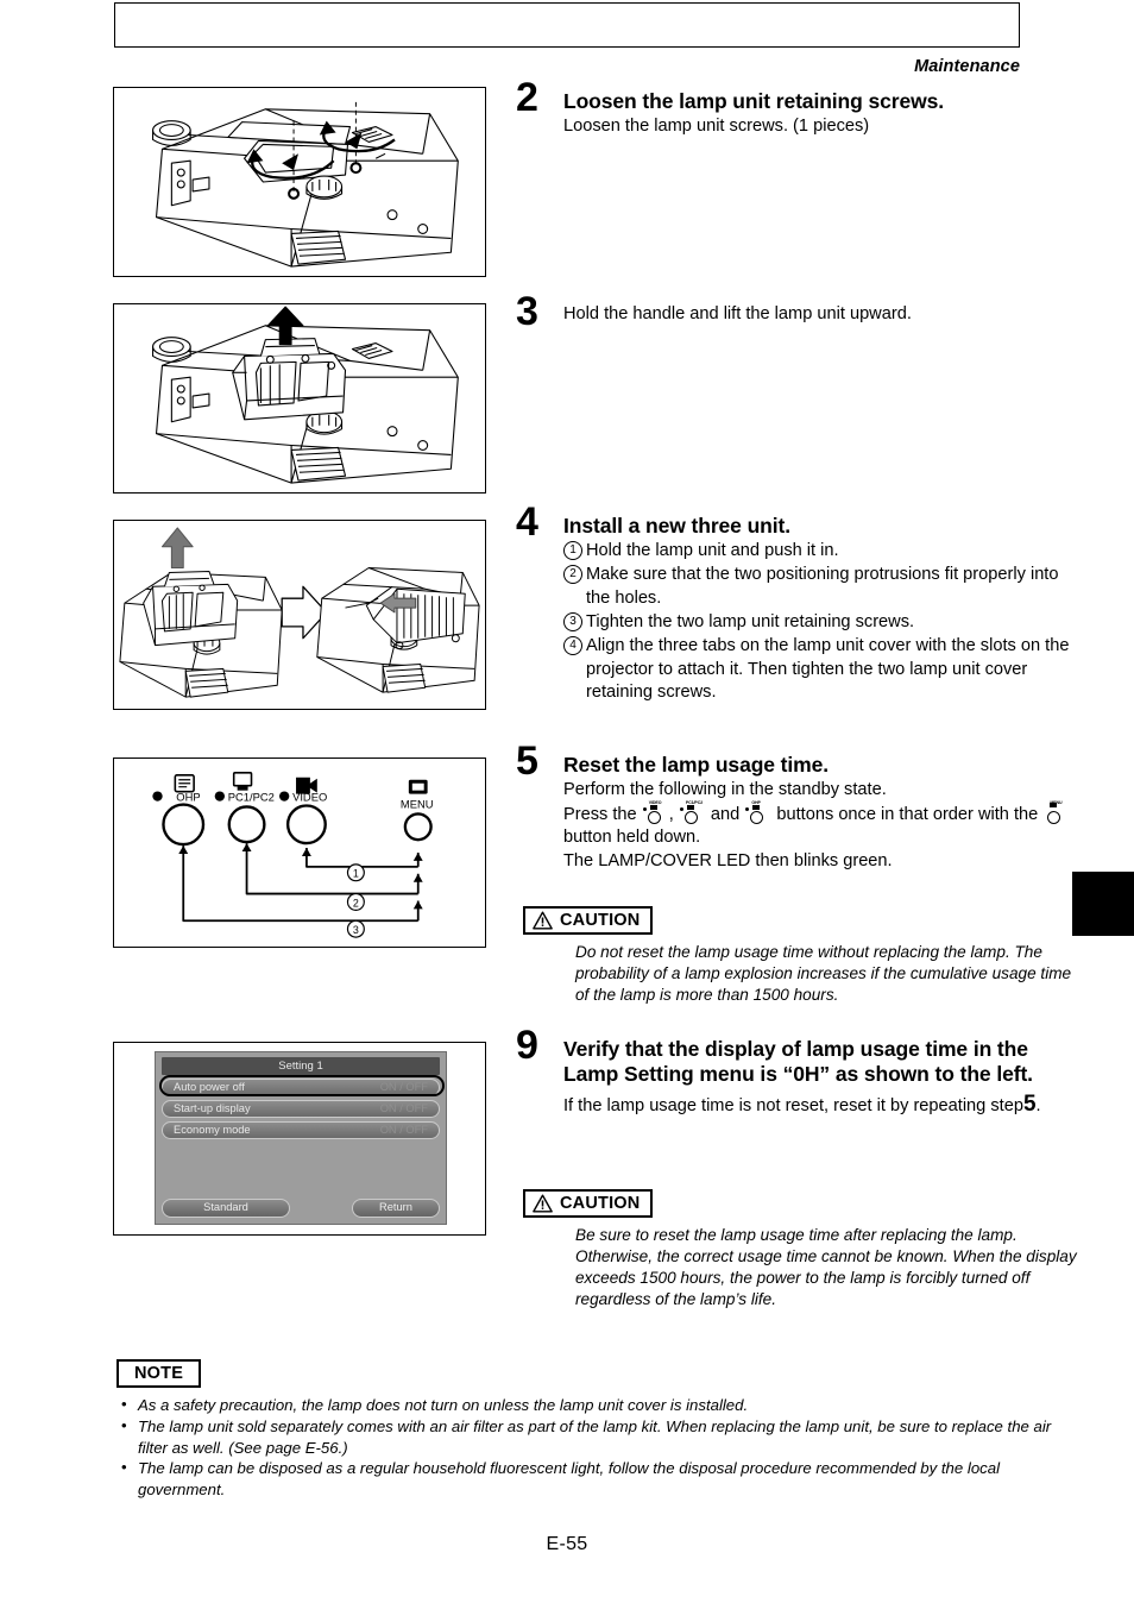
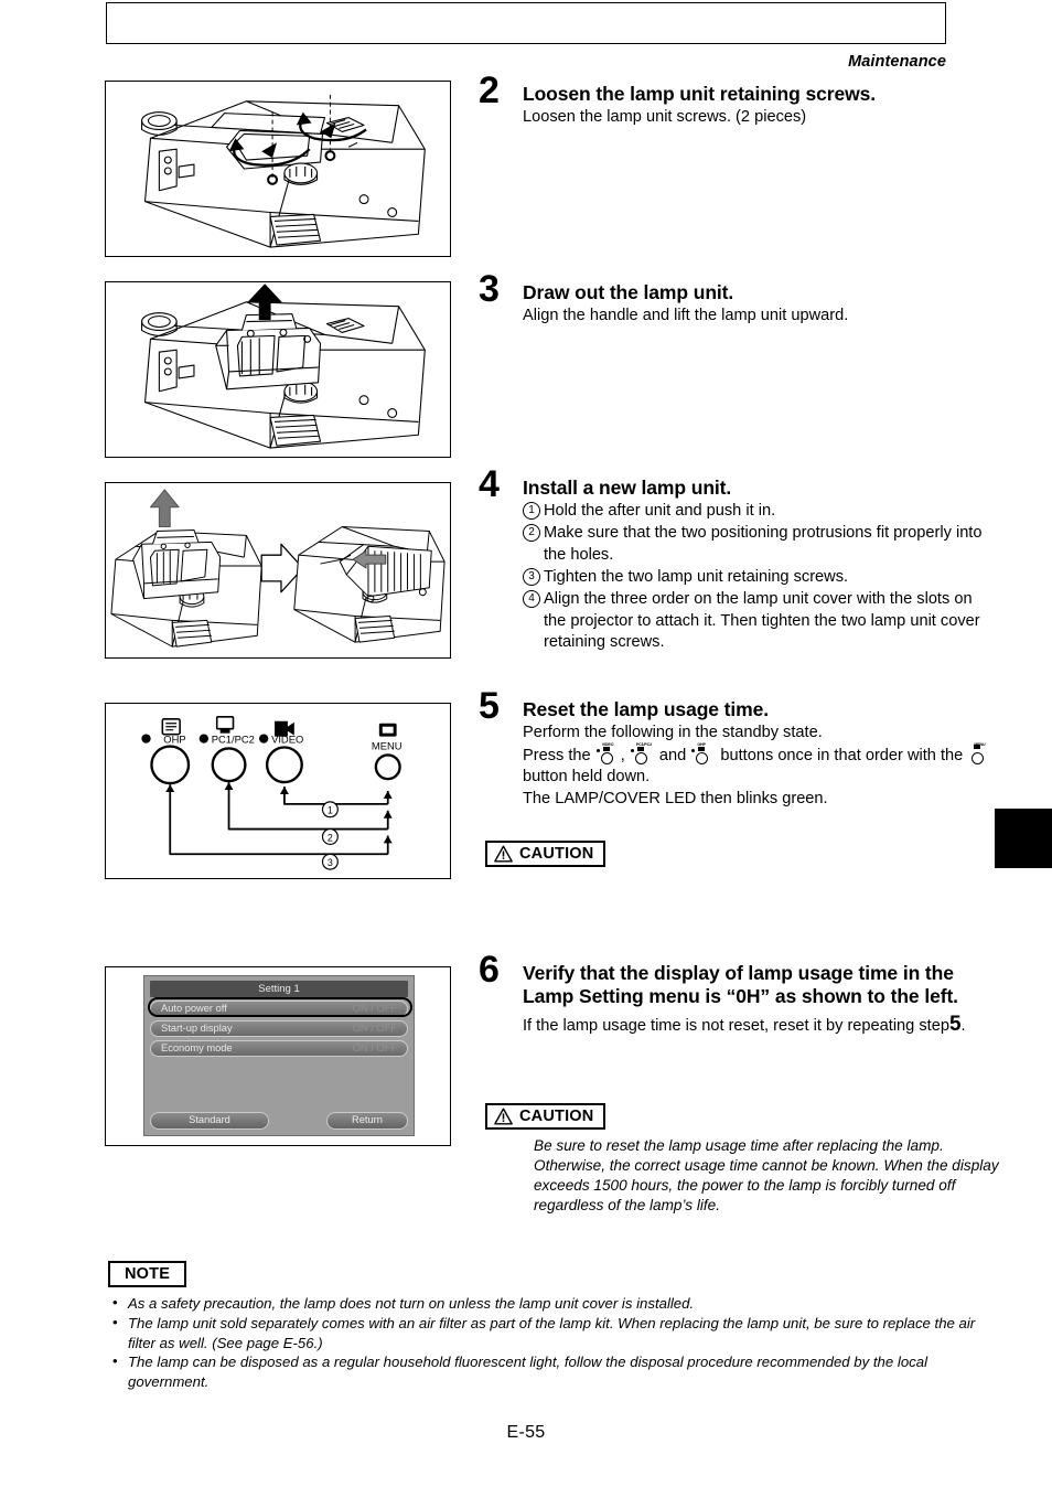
  Maintenance
  OHP
  PC1/PC2
  VIDEO
  MENU
  1
  2
  3
  Setting 1
  Auto power off
  ON / OFF
  Start-up display
  ON / OFF
  Economy mode
  ON / OFF
  Standard
  Return
  2
  Loosen the lamp unit retaining screws.
- Loosen the lamp unit screws. (1 pieces)
+ Loosen the lamp unit screws. (2 pieces)
  3
+ Draw out the lamp unit.
- Hold the handle and lift the lamp unit upward.
+ Align the handle and lift the lamp unit upward.
  4
- Install a new three unit.
+ Install a new lamp unit.
  1
- Hold the lamp unit and push it in.
+ Hold the after unit and push it in.
  2
  Make sure that the two positioning protrusions fit properly into the holes.
  3
  Tighten the two lamp unit retaining screws.
  4
- Align the three tabs on the lamp unit cover with the slots on the projector to attach it. Then tighten the two lamp unit cover retaining screws.
+ Align the three order on the lamp unit cover with the slots on the projector to attach it. Then tighten the two lamp unit cover retaining screws.
  5
  Reset the lamp usage time.
  Perform the following in the standby state.
  Press the
  ,
  and
  buttons once in that order with the
  button held down.
  The LAMP/COVER LED then blinks green.
  CAUTION
- Do not reset the lamp usage time without replacing the lamp. The probability of a lamp explosion increases if the cumulative usage time of the lamp is more than 1500 hours.
- 9
+ 6
  Verify that the display of lamp usage time in the Lamp Setting menu is “0H” as shown to the left.
  If the lamp usage time is not reset, reset it by repeating step5.
  CAUTION
  Be sure to reset the lamp usage time after replacing the lamp. Otherwise, the correct usage time cannot be known. When the display exceeds 1500 hours, the power to the lamp is forcibly turned off regardless of the lamp’s life.
  NOTE
  As a safety precaution, the lamp does not turn on unless the lamp unit cover is installed.
  The lamp unit sold separately comes with an air filter as part of the lamp kit. When replacing the lamp unit, be sure to replace the air filter as well. (See page E-56.)
  The lamp can be disposed as a regular household fluorescent light, follow the disposal procedure recommended by the local government.
  E-55
